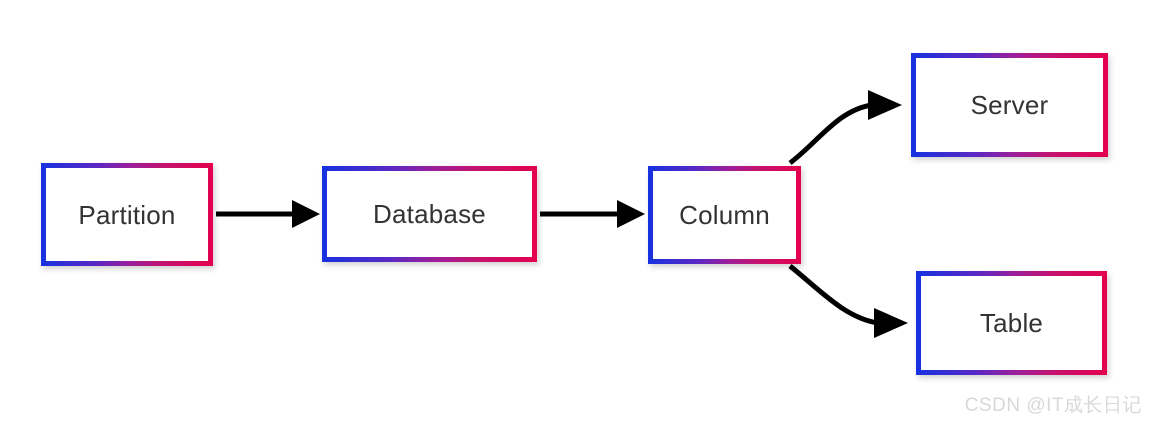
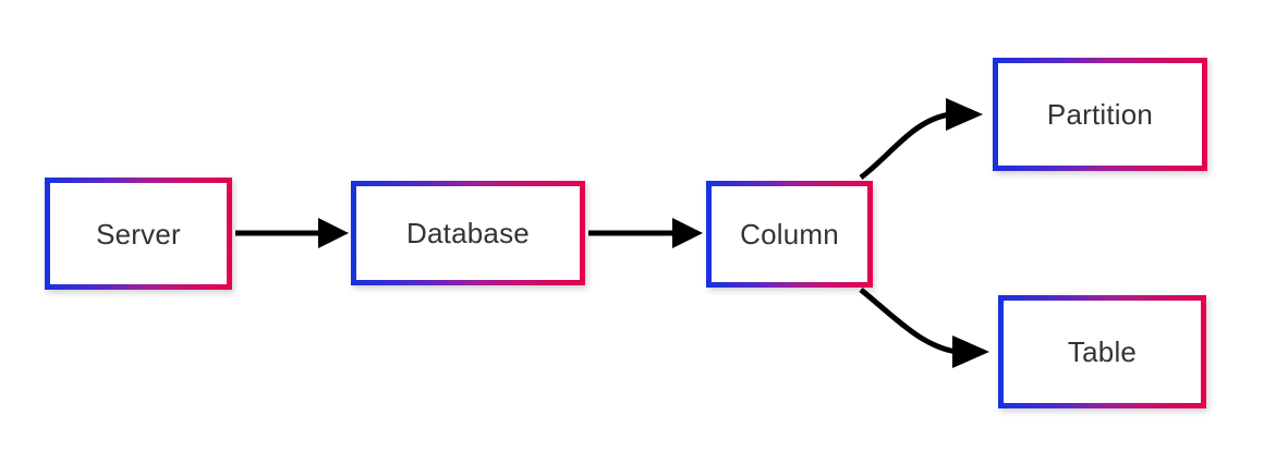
- Partition
+ Server
  Database
  Column
- Server
+ Partition
  Table
- CSDN @IT成长日记
